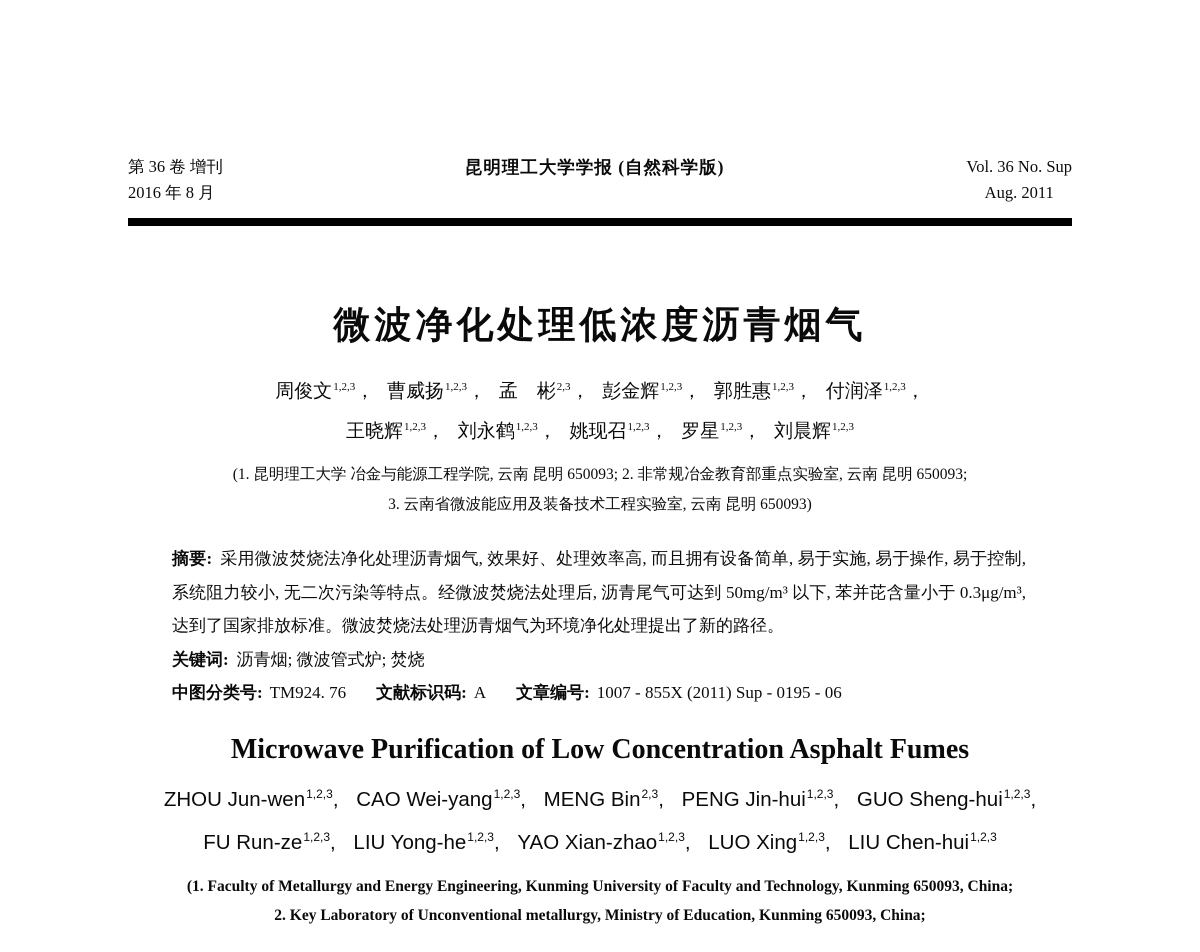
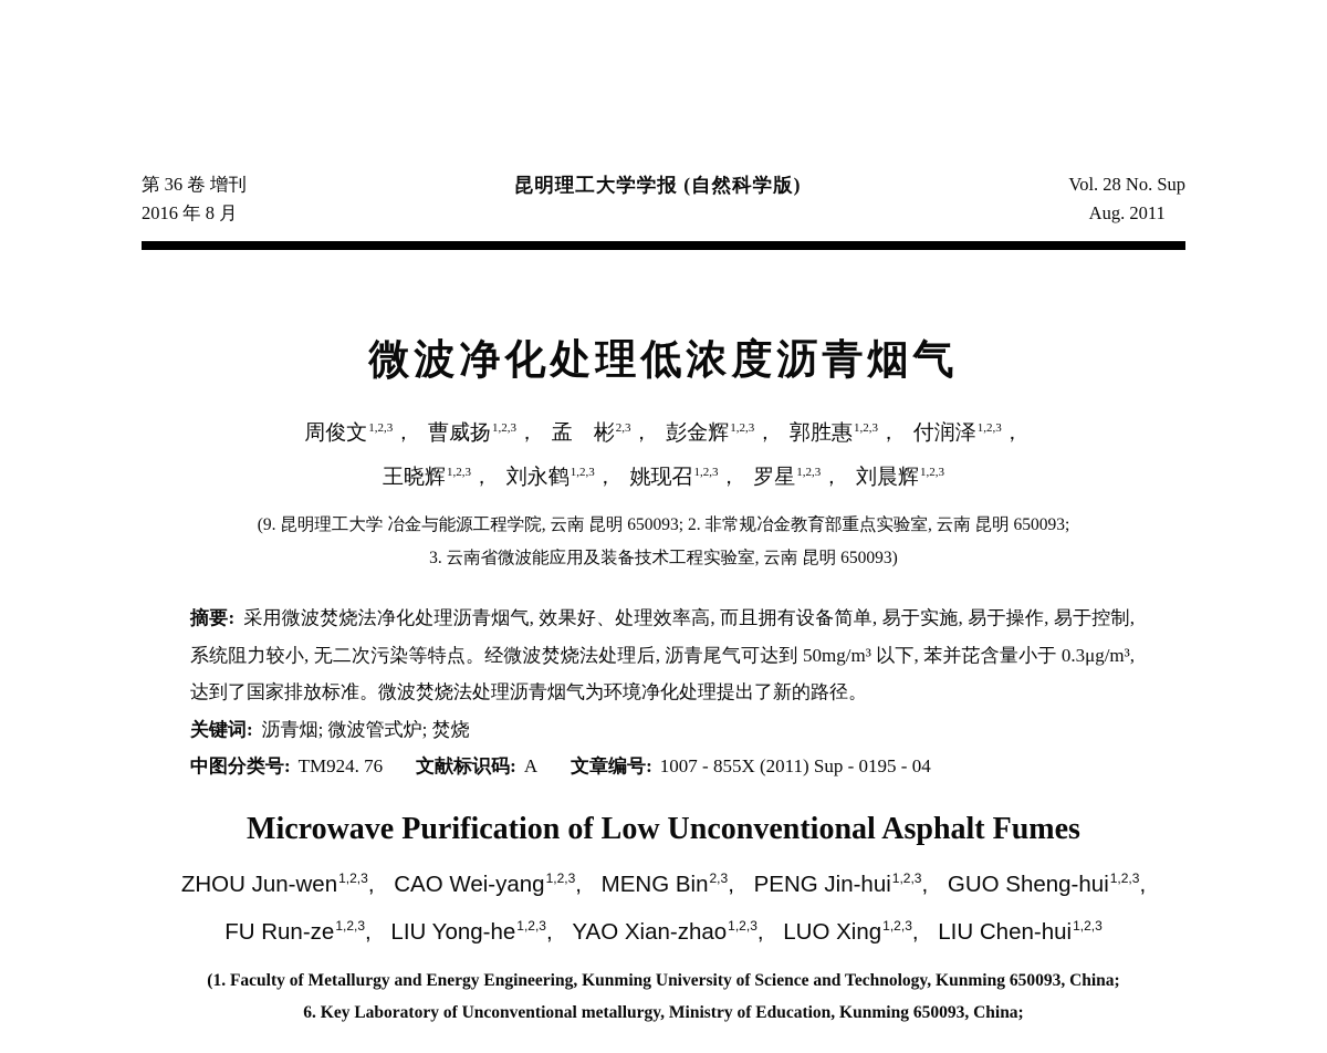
  第 36 卷 增刊
  2016 年 8 月
  昆明理工大学学报 (自然科学版)
- Vol. 36 No. Sup
+ Vol. 28 No. Sup
  Aug. 2011
  微波净化处理低浓度沥青烟气
  周俊文1,2,3， 曹威扬1,2,3， 孟 彬2,3， 彭金辉1,2,3， 郭胜惠1,2,3， 付润泽1,2,3，
  王晓辉1,2,3， 刘永鹤1,2,3， 姚现召1,2,3， 罗星1,2,3， 刘晨辉1,2,3
- (1. 昆明理工大学 冶金与能源工程学院, 云南 昆明 650093; 2. 非常规冶金教育部重点实验室, 云南 昆明 650093;
+ (9. 昆明理工大学 冶金与能源工程学院, 云南 昆明 650093; 2. 非常规冶金教育部重点实验室, 云南 昆明 650093;
  3. 云南省微波能应用及装备技术工程实验室, 云南 昆明 650093)
  摘要: 采用微波焚烧法净化处理沥青烟气, 效果好、处理效率高, 而且拥有设备简单, 易于实施, 易于操作, 易于控制, 系统阻力较小, 无二次污染等特点。经微波焚烧法处理后, 沥青尾气可达到 50mg/m³ 以下, 苯并芘含量小于 0.3μg/m³, 达到了国家排放标准。微波焚烧法处理沥青烟气为环境净化处理提出了新的路径。
  关键词: 沥青烟; 微波管式炉; 焚烧
- 中图分类号: TM924. 76 文献标识码: A 文章编号: 1007 - 855X (2011) Sup - 0195 - 06
+ 中图分类号: TM924. 76 文献标识码: A 文章编号: 1007 - 855X (2011) Sup - 0195 - 04
- Microwave Purification of Low Concentration Asphalt Fumes
+ Microwave Purification of Low Unconventional Asphalt Fumes
  ZHOU Jun-wen1,2,3, CAO Wei-yang1,2,3, MENG Bin2,3, PENG Jin-hui1,2,3, GUO Sheng-hui1,2,3,
  FU Run-ze1,2,3, LIU Yong-he1,2,3, YAO Xian-zhao1,2,3, LUO Xing1,2,3, LIU Chen-hui1,2,3
- (1. Faculty of Metallurgy and Energy Engineering, Kunming University of Faculty and Technology, Kunming 650093, China;
+ (1. Faculty of Metallurgy and Energy Engineering, Kunming University of Science and Technology, Kunming 650093, China;
- 2. Key Laboratory of Unconventional metallurgy, Ministry of Education, Kunming 650093, China;
+ 6. Key Laboratory of Unconventional metallurgy, Ministry of Education, Kunming 650093, China;
